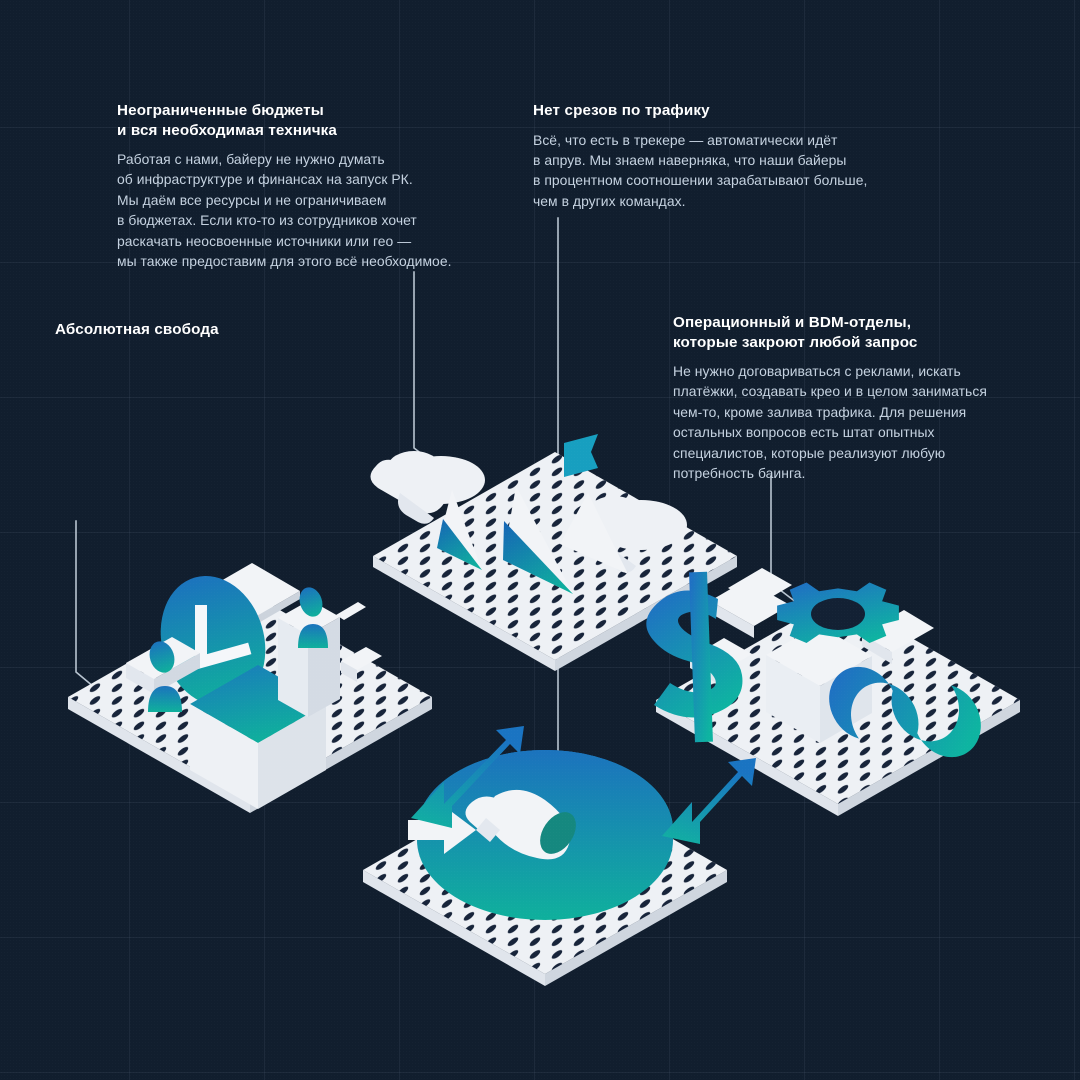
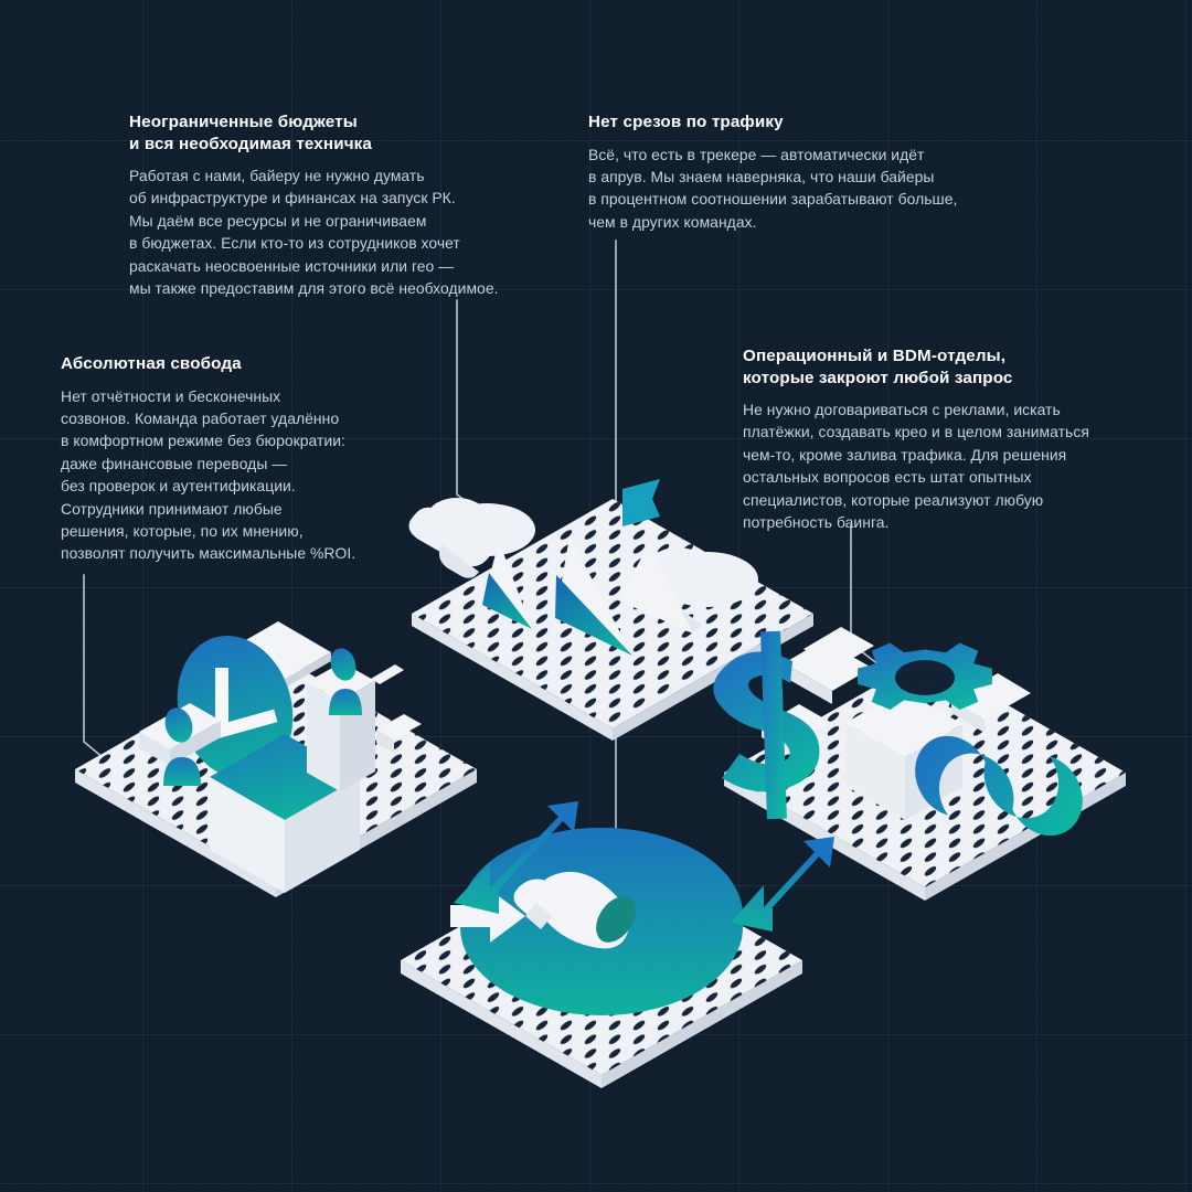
  Неограниченные бюджеты
  и вся необходимая техничка
  Работая с нами, байеру не нужно думать
  об инфраструктуре и финансах на запуск РК.
  Мы даём все ресурсы и не ограничиваем
  в бюджетах. Если кто-то из сотрудников хочет
  раскачать неосвоенные источники или гео —
  мы также предоставим для этого всё необходимое.
  Нет срезов по трафику
  Всё, что есть в трекере — автоматически идёт
  в апрув. Мы знаем наверняка, что наши байеры
  в процентном соотношении зарабатывают больше,
  чем в других командах.
  Абсолютная свобода
+ Нет отчётности и бесконечных
+ созвонов. Команда работает удалённо
+ в комфортном режиме без бюрократии:
+ даже финансовые переводы —
+ без проверок и аутентификации.
+ Сотрудники принимают любые
+ решения, которые, по их мнению,
+ позволят получить максимальные %ROI.
  Операционный и BDM-отделы,
  которые закроют любой запрос
  Не нужно договариваться с реклами, искать
  платёжки, создавать крео и в целом заниматься
  чем-то, кроме залива трафика. Для решения
  остальных вопросов есть штат опытных
  специалистов, которые реализуют любую
  потребность баинга.
